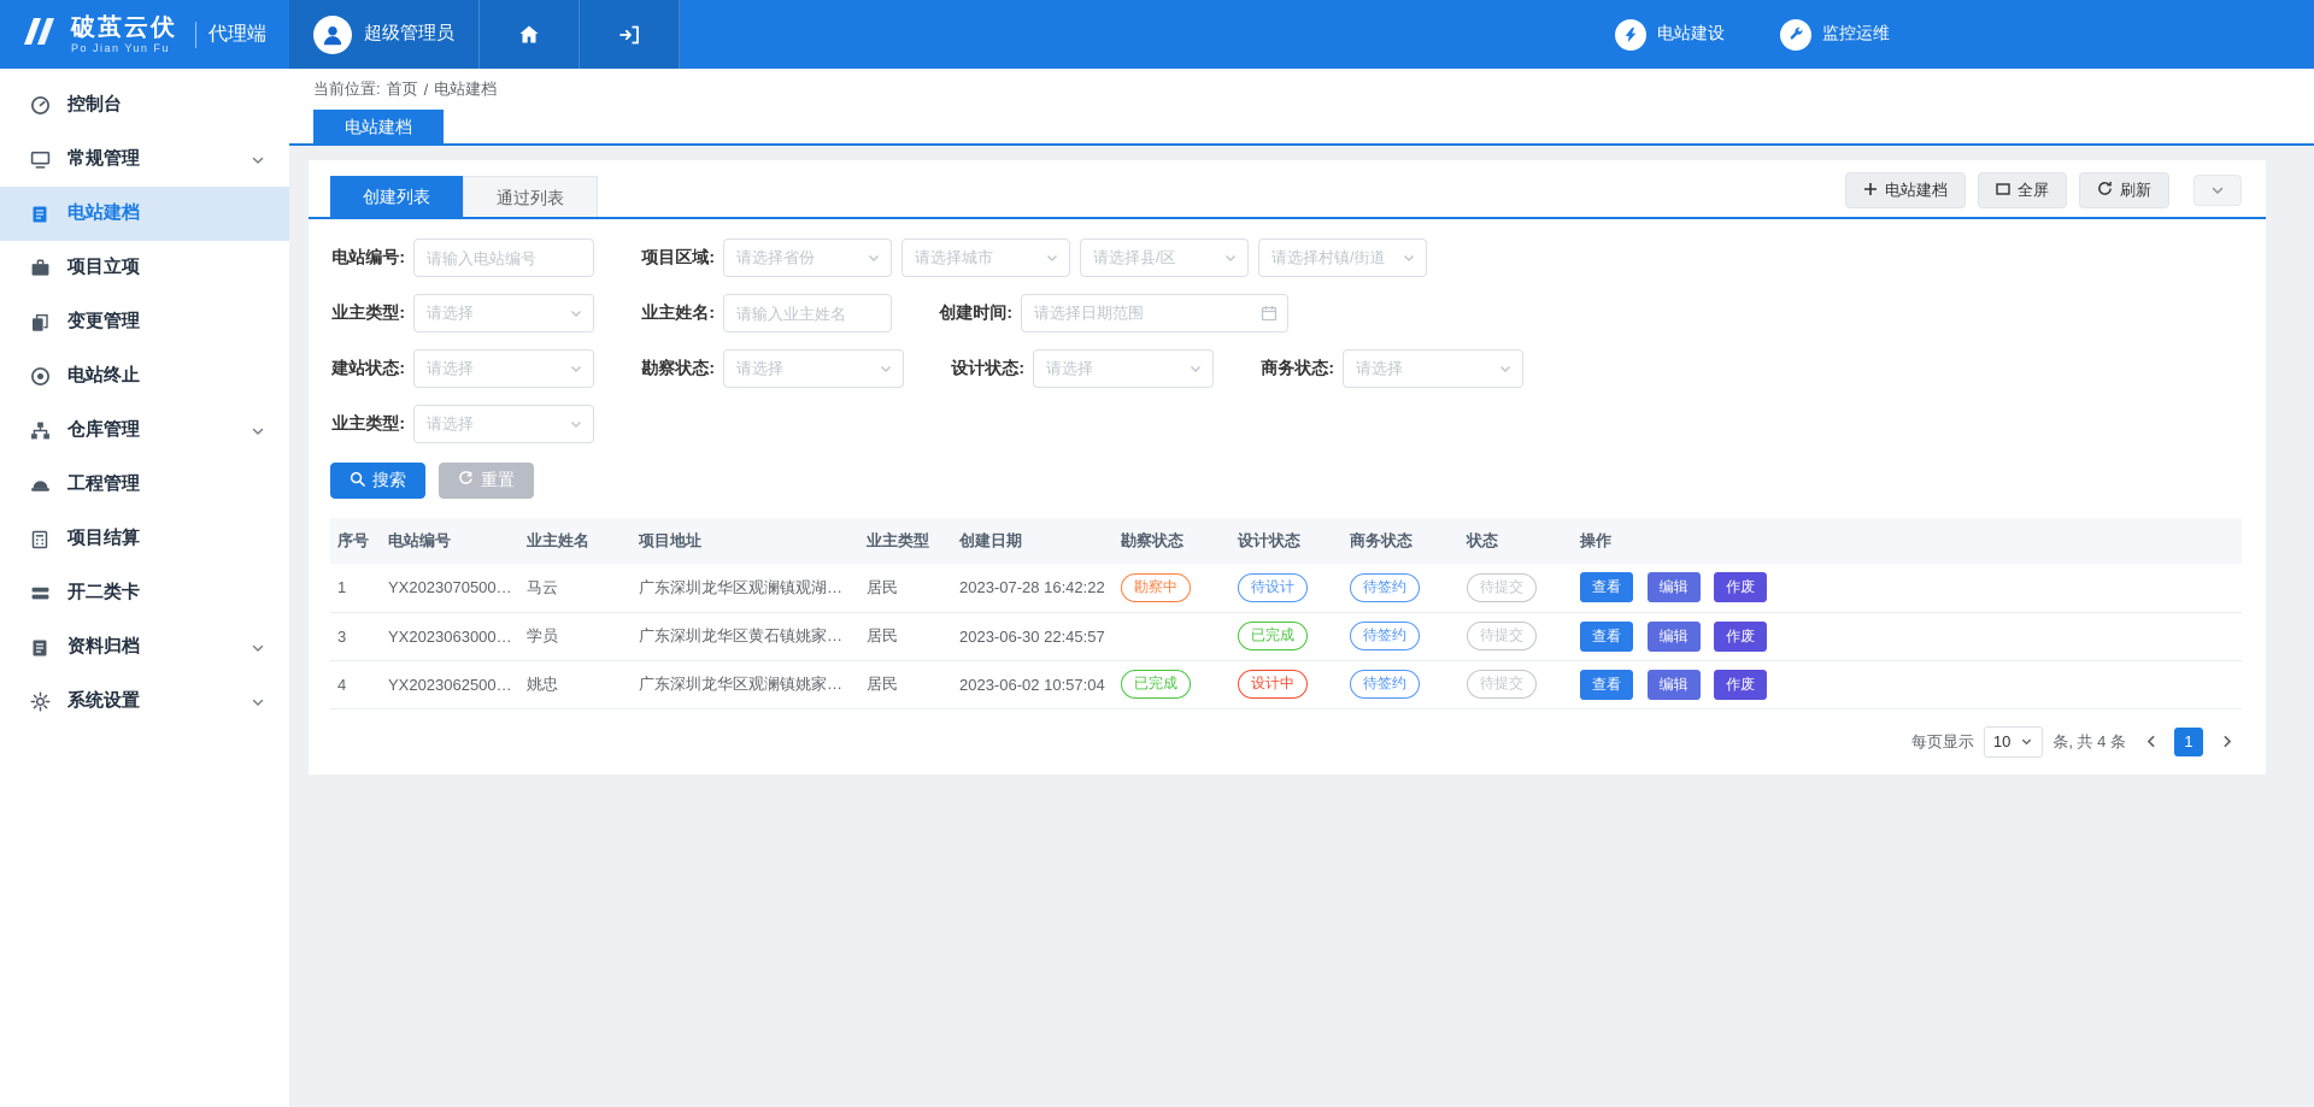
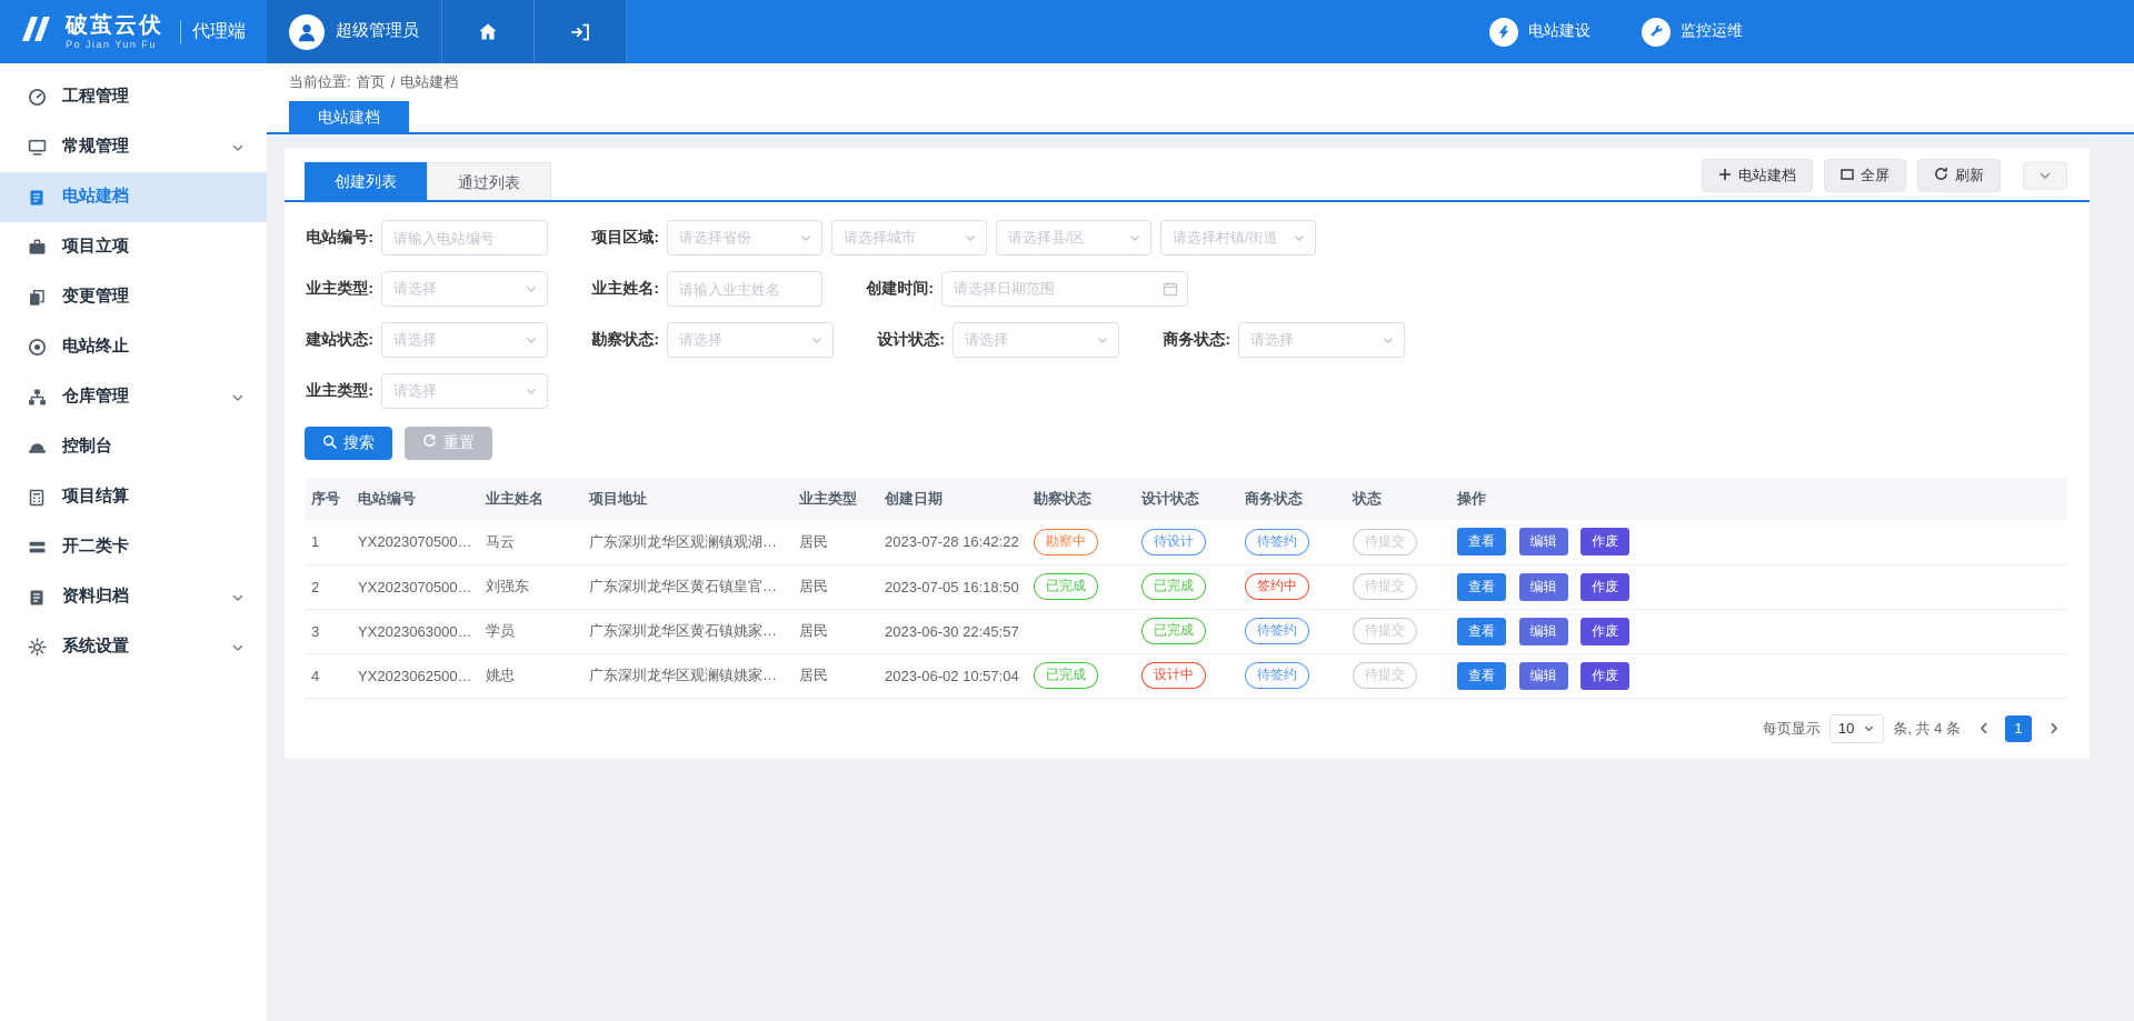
  破茧云伏
  Po Jian Yun Fu
  代理端
  超级管理员
  电站建设
  监控运维
- 控制台
+ 工程管理
  常规管理
  电站建档
  项目立项
  变更管理
  电站终止
  仓库管理
- 工程管理
+ 控制台
  项目结算
  开二类卡
  资料归档
  系统设置
  当前位置:
  首页
  /
  电站建档
  电站建档
  创建列表
  通过列表
  电站建档
  全屏
  刷新
  电站编号:
  请输入电站编号
  项目区域:
  请选择省份
  请选择城市
  请选择县/区
  请选择村镇/街道
  业主类型:
  请选择
  业主姓名:
  请输入业主姓名
  创建时间:
  请选择日期范围
  建站状态:
  请选择
  勘察状态:
  请选择
  设计状态:
  请选择
  商务状态:
  请选择
  业主类型:
  请选择
  搜索
  重置
  序号	电站编号	业主姓名	项目地址	业主类型	创建日期	勘察状态	设计状态	商务状态	状态	操作
  1	YX2023070500011	马云	广东深圳龙华区观澜镇观湖路...	居民	2023-07-28 16:42:22	勘察中	待设计	待签约	待提交	查看 编辑 作废
+ 2	YX2023070500010	刘强东	广东深圳龙华区黄石镇皇官大...	居民	2023-07-05 16:18:50	已完成	已完成	签约中	待提交	查看 编辑 作废
  3	YX2023063000009	学员	广东深圳龙华区黄石镇姚家庄...	居民	2023-06-30 22:45:57		已完成	待签约	待提交	查看 编辑 作废
  4	YX2023062500004	姚忠	广东深圳龙华区观澜镇姚家庄...	居民	2023-06-02 10:57:04	已完成	设计中	待签约	待提交	查看 编辑 作废
  每页显示
  10
  条, 共 4 条
  1
